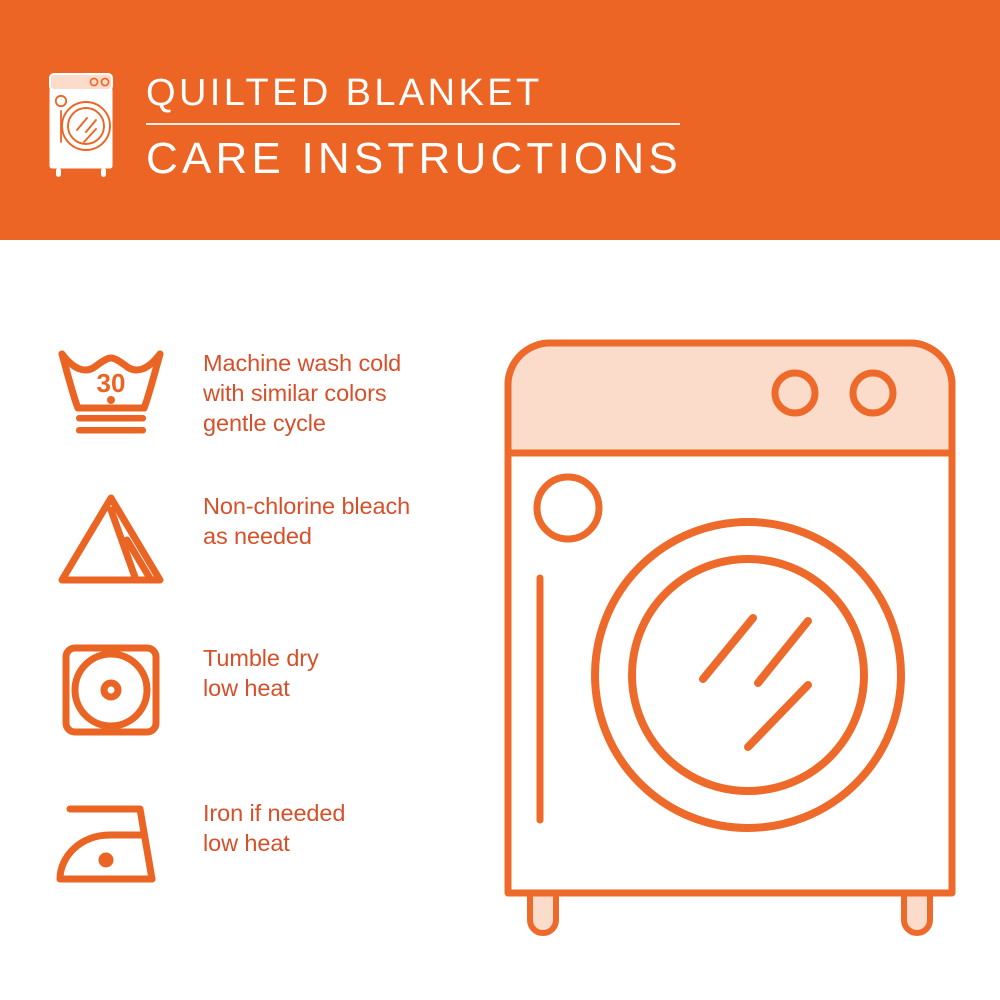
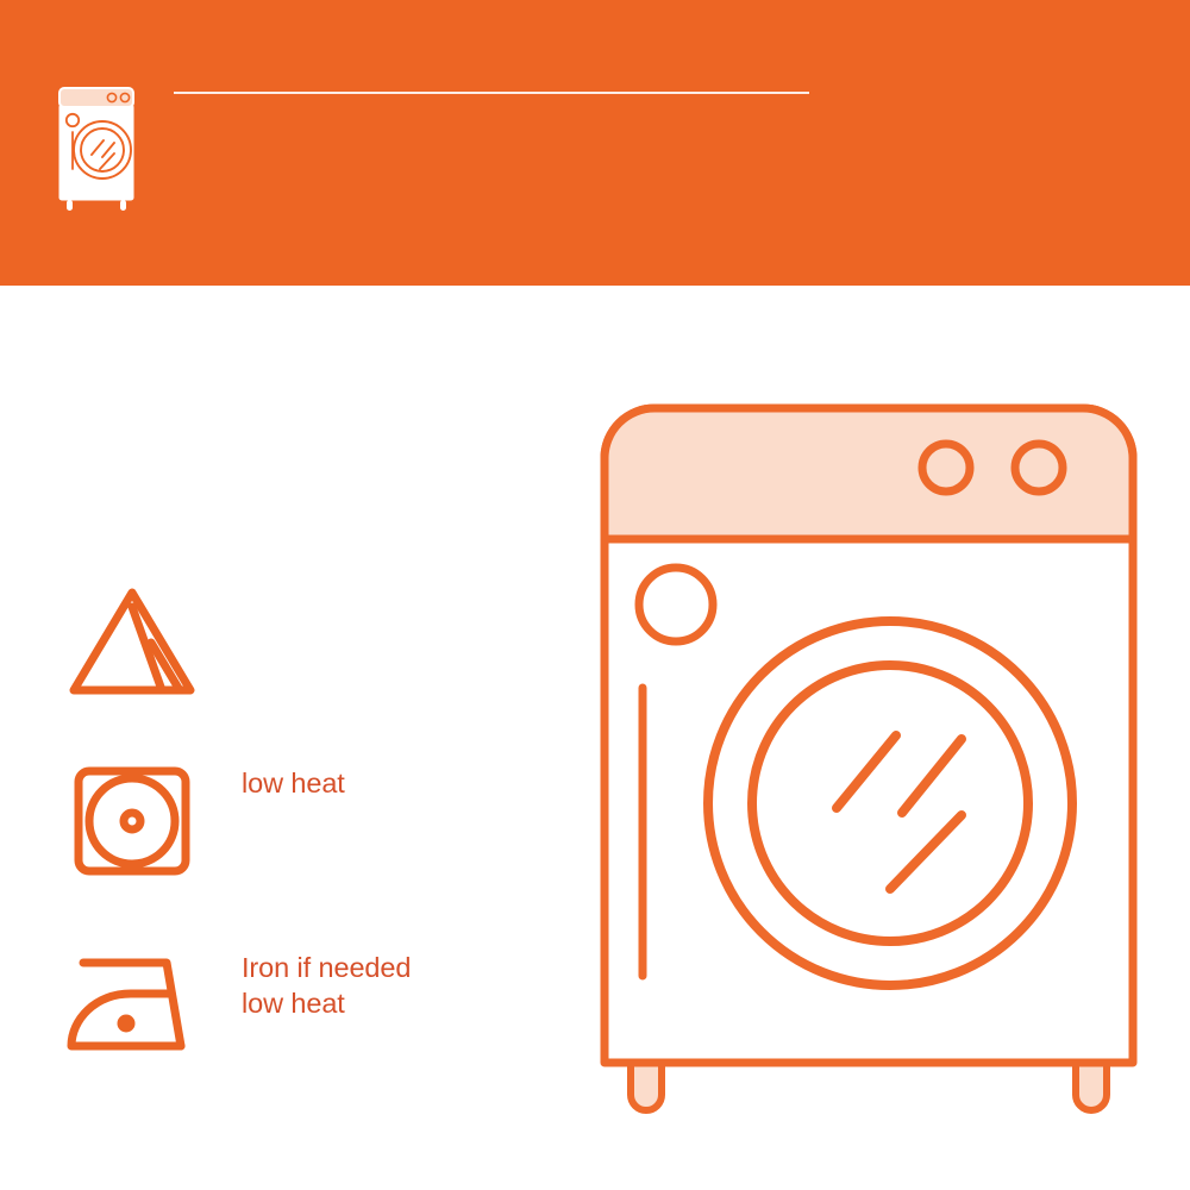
- QUILTED BLANKET
- CARE INSTRUCTIONS
- 30
- Machine wash cold
- with similar colors
- gentle cycle
- Non-chlorine bleach
- as needed
- Tumble dry
  low heat
  Iron if needed
  low heat
